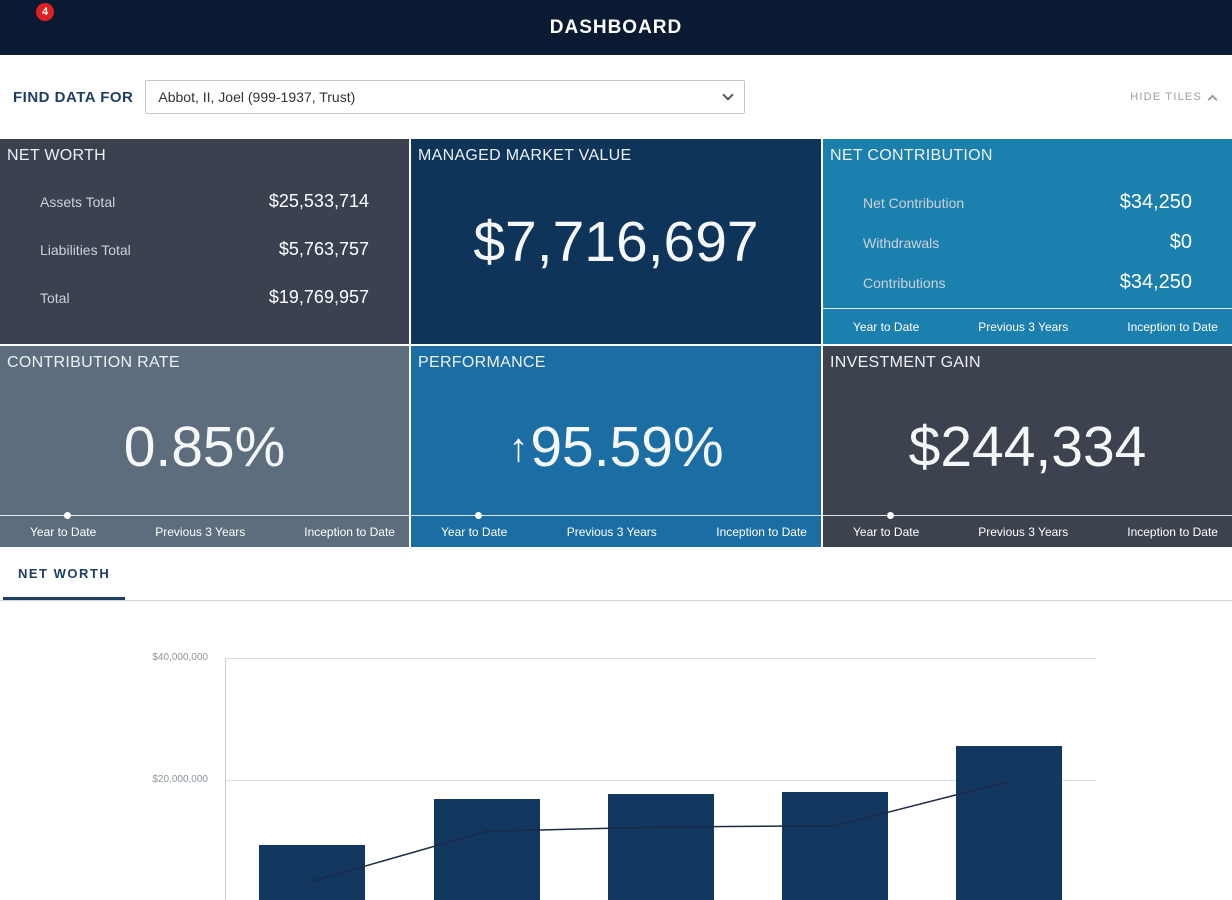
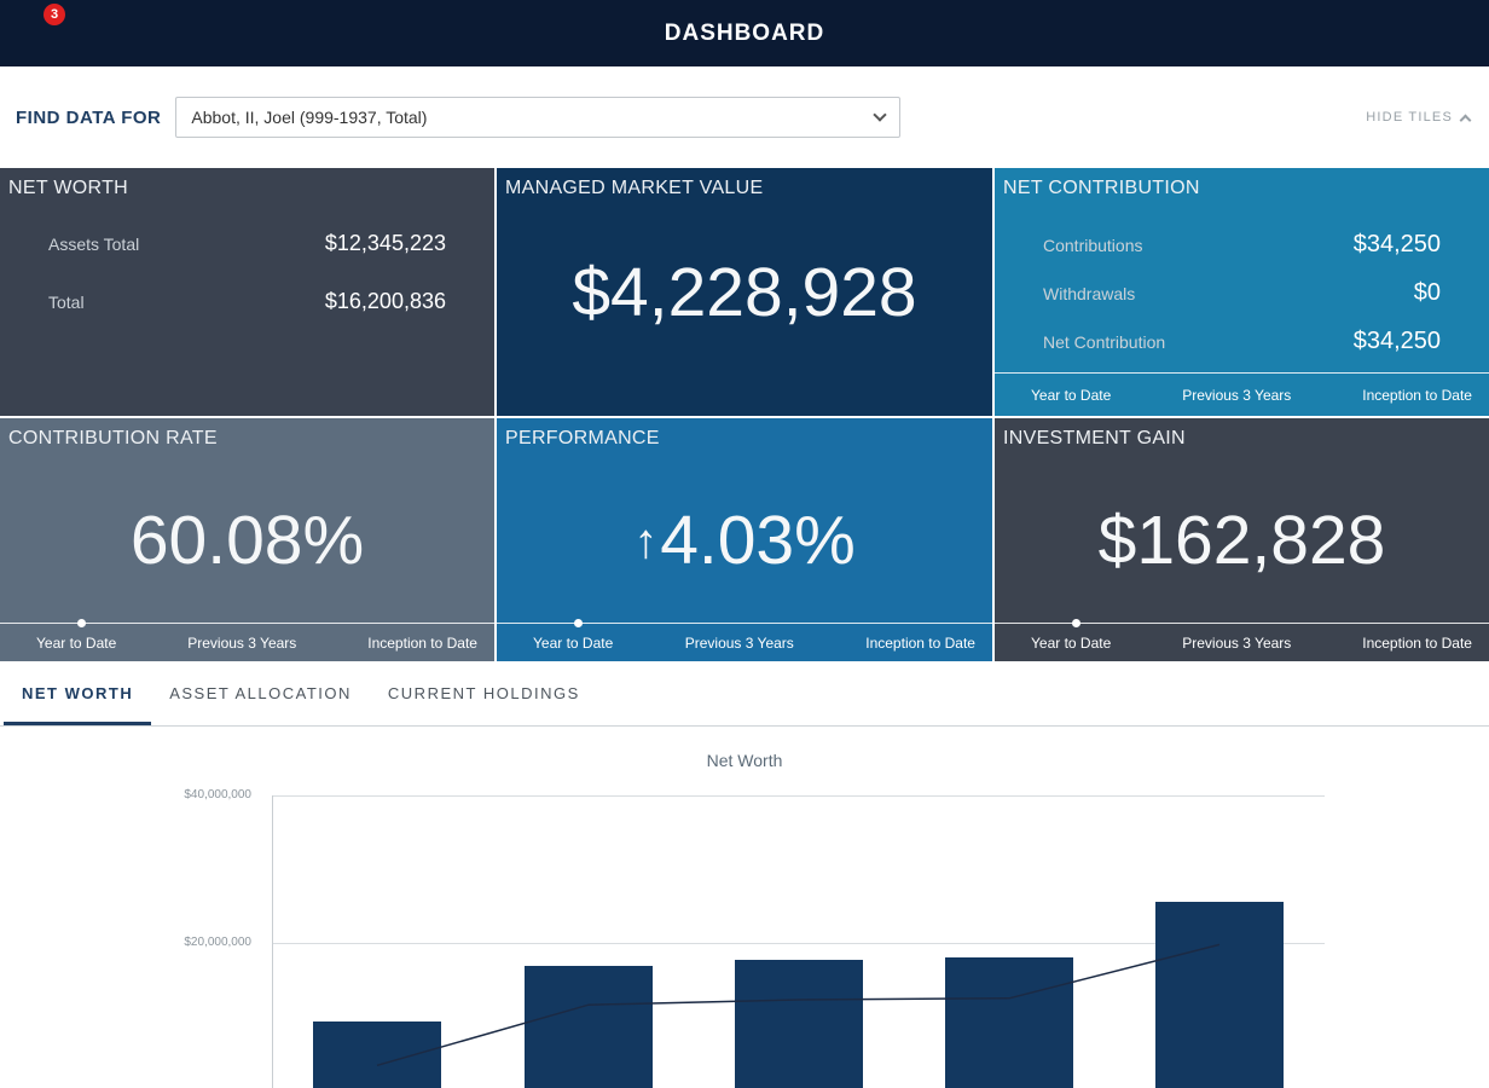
- 4
+ 3
  DASHBOARD
  FIND DATA FOR
- Abbot, II, Joel (999-1937, Trust)
+ Abbot, II, Joel (999-1937, Total)
  HIDE TILES
  NET WORTH
  Assets Total
- $25,533,714
+ $12,345,223
- Liabilities Total
- $5,763,757
  Total
- $19,769,957
+ $16,200,836
  MANAGED MARKET VALUE
- $7,716,697
+ $4,228,928
  NET CONTRIBUTION
- Net Contribution
+ Contributions
  $34,250
  Withdrawals
  $0
- Contributions
+ Net Contribution
  $34,250
  Year to Date
  Previous 3 Years
  Inception to Date
  CONTRIBUTION RATE
- 0.85%
+ 60.08%
  Year to Date
  Previous 3 Years
  Inception to Date
  PERFORMANCE
  ↑
- 95.59%
+ 4.03%
  Year to Date
  Previous 3 Years
  Inception to Date
  INVESTMENT GAIN
- $244,334
+ $162,828
  Year to Date
  Previous 3 Years
  Inception to Date
  NET WORTH
+ ASSET ALLOCATION
+ CURRENT HOLDINGS
+ Net Worth
  $40,000,000
  $20,000,000
